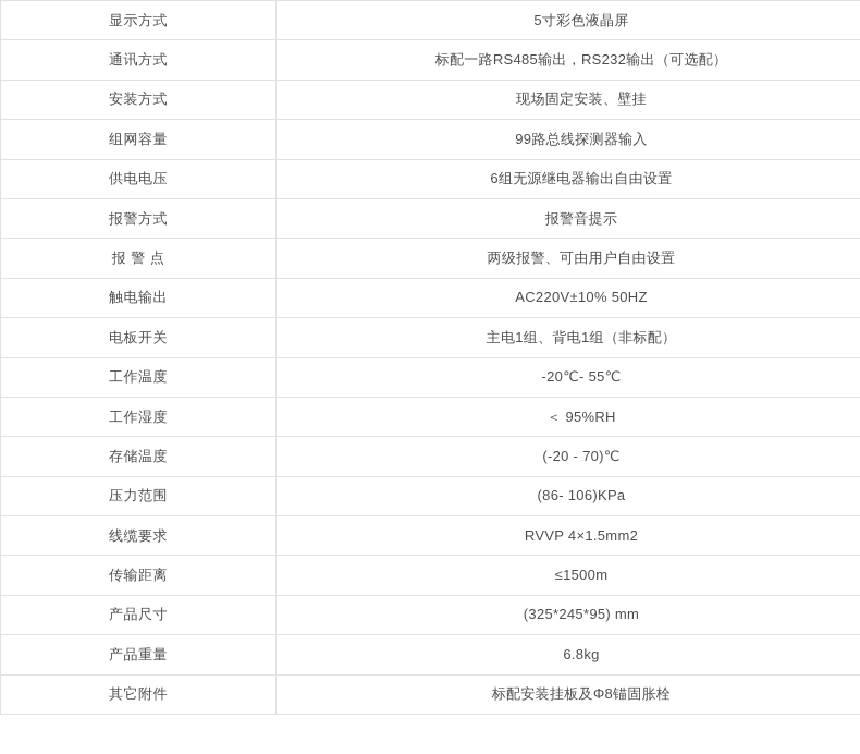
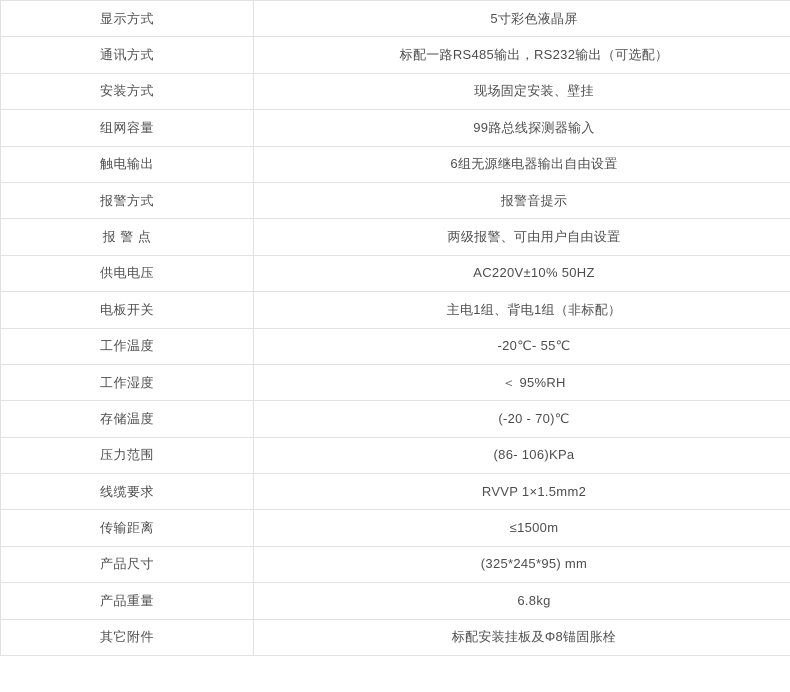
  显示方式	5寸彩色液晶屏
  通讯方式	标配一路RS485输出，RS232输出（可选配）
  安装方式	现场固定安装、壁挂
  组网容量	99路总线探测器输入
- 供电电压	6组无源继电器输出自由设置
+ 触电输出	6组无源继电器输出自由设置
  报警方式	报警音提示
  报 警 点	两级报警、可由用户自由设置
- 触电输出	AC220V±10% 50HZ
+ 供电电压	AC220V±10% 50HZ
  电板开关	主电1组、背电1组（非标配）
  工作温度	-20℃- 55℃
  工作湿度	＜ 95%RH
  存储温度	(-20 - 70)℃
  压力范围	(86- 106)KPa
- 线缆要求	RVVP 4×1.5mm2
+ 线缆要求	RVVP 1×1.5mm2
  传输距离	≤1500m
  产品尺寸	(325*245*95) mm
  产品重量	6.8kg
  其它附件	标配安装挂板及Φ8锚固胀栓
